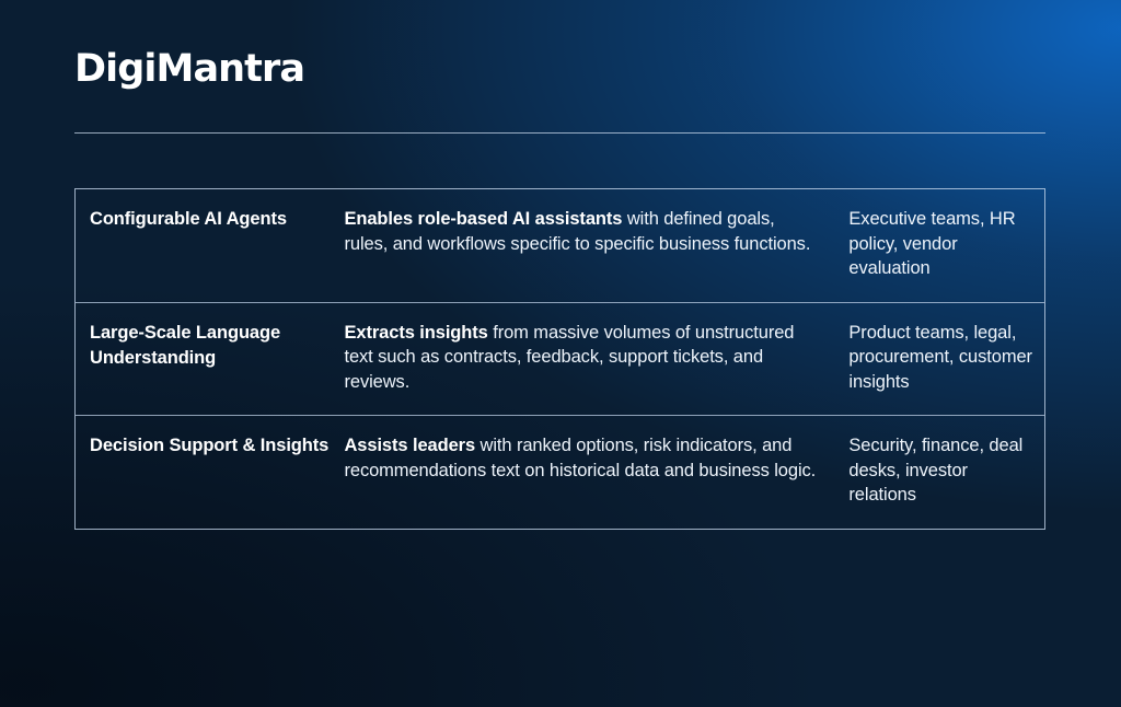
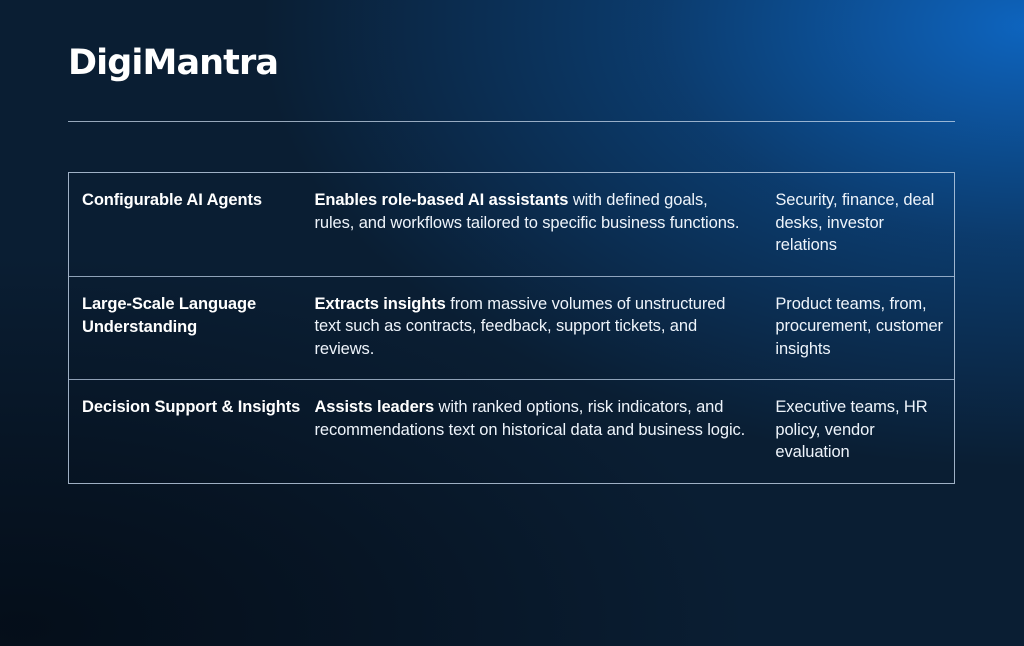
  DigiMantra
  Configurable AI Agents
- Enables role-based AI assistants with defined goals, rules, and workflows specific to specific business functions.
+ Enables role-based AI assistants with defined goals, rules, and workflows tailored to specific business functions.
- Executive teams, HR policy, vendor evaluation
+ Security, finance, deal desks, investor relations
  Large-Scale Language Understanding
  Extracts insights from massive volumes of unstructured text such as contracts, feedback, support tickets, and reviews.
- Product teams, legal, procurement, customer insights
+ Product teams, from, procurement, customer insights
  Decision Support & Insights
  Assists leaders with ranked options, risk indicators, and recommendations text on historical data and business logic.
- Security, finance, deal desks, investor relations
+ Executive teams, HR policy, vendor evaluation
